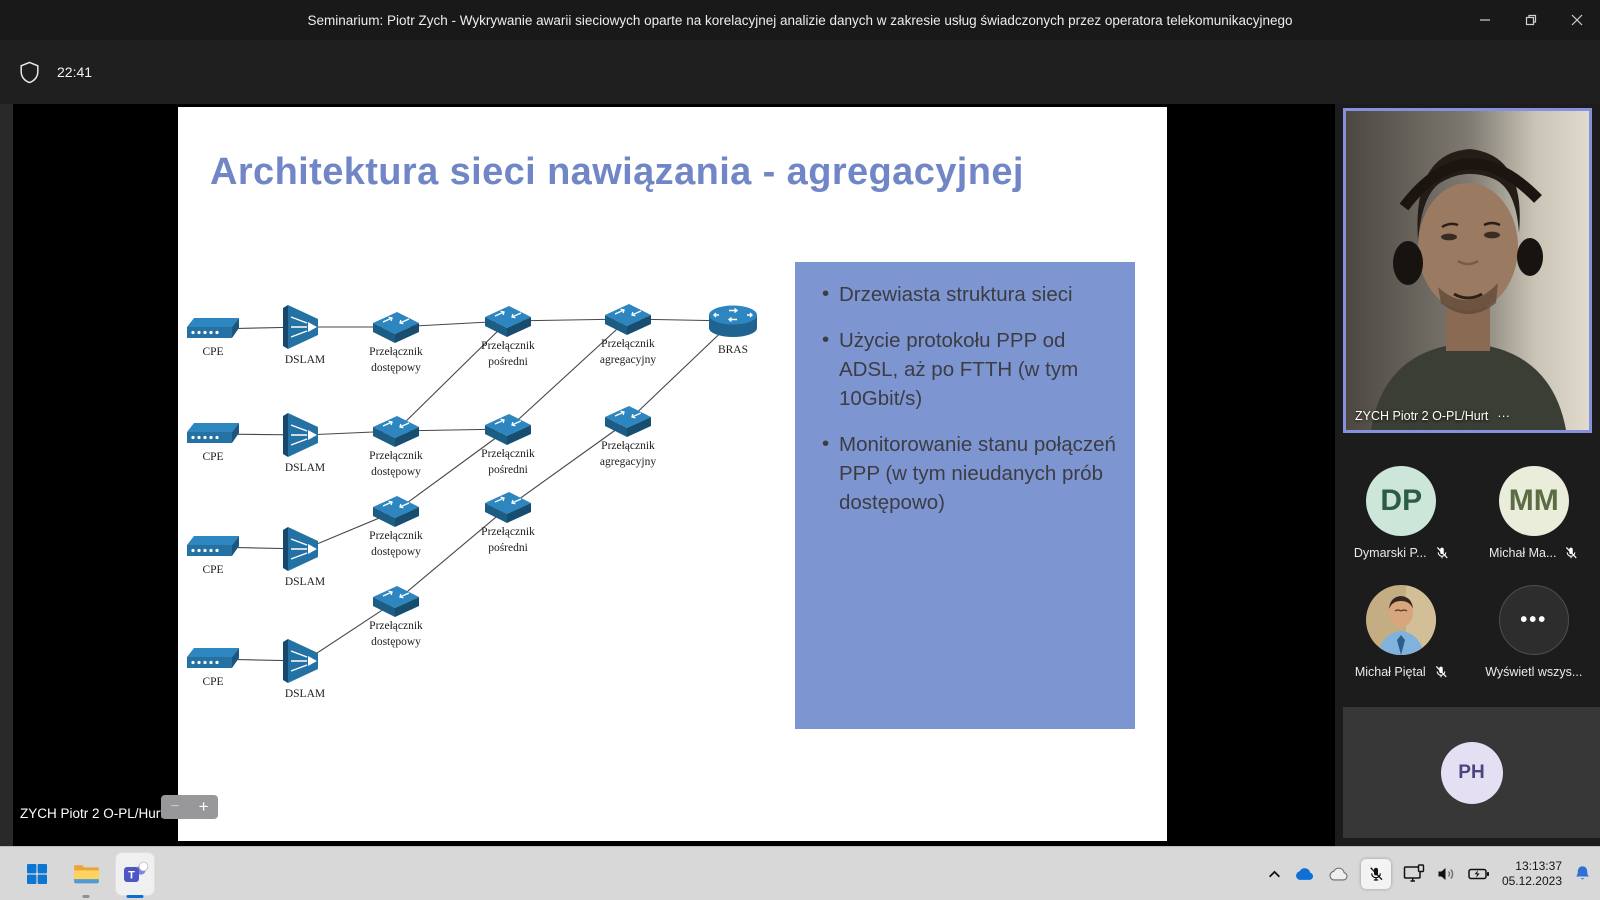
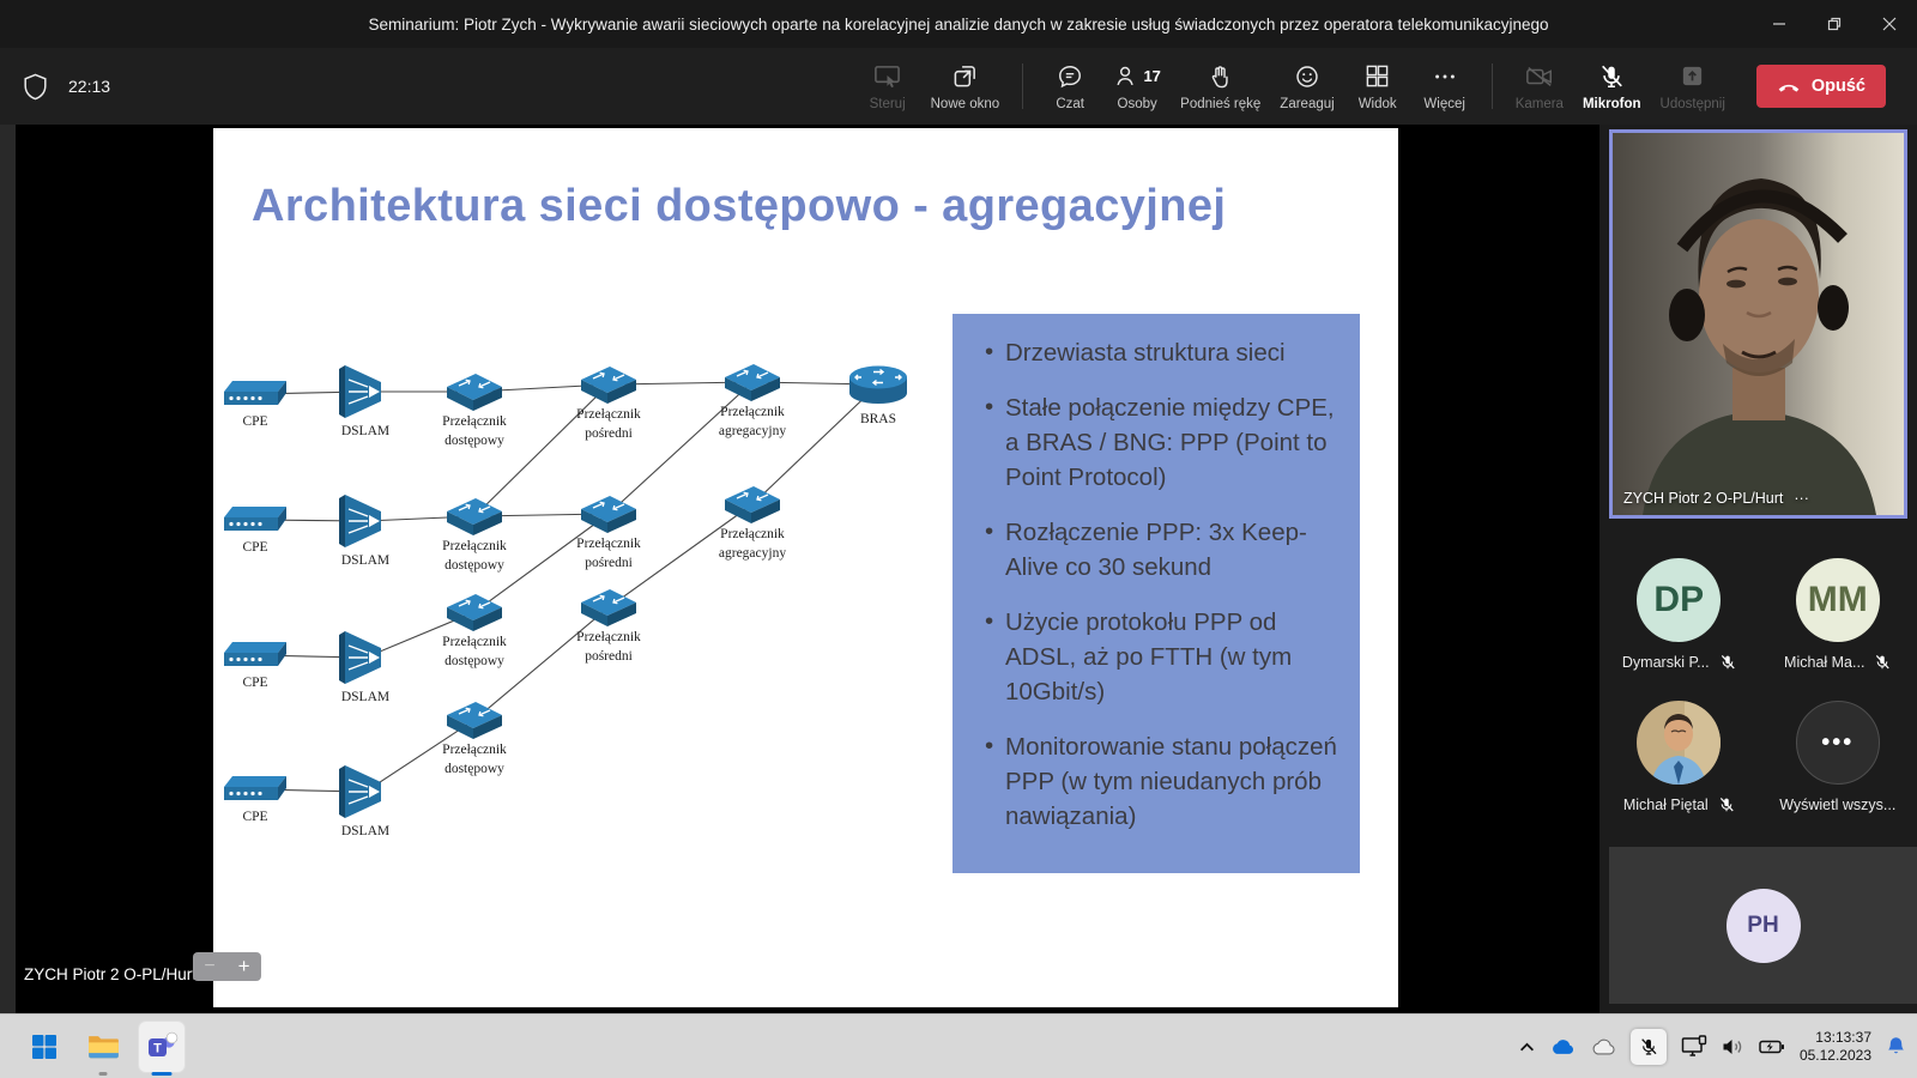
  Seminarium: Piotr Zych - Wykrywanie awarii sieciowych oparte na korelacyjnej analizie danych w zakresie usług świadczonych przez operatora telekomunikacyjnego
- 22:41
+ 22:13
+ Steruj
+ Nowe okno
+ Czat
+ 17
+ Osoby
+ Podnieś rękę
+ Zareaguj
+ Widok
+ Więcej
+ Kamera
+ Mikrofon
+ Udostępnij
+ Opuść
- Architektura sieci nawiązania - agregacyjnej
+ Architektura sieci dostępowo - agregacyjnej
  CPE
  DSLAM
  Przełącznik
  dostępowy
  Przełącznik
  pośredni
  Przełącznik
  agregacyjny
  BRAS
  CPE
  DSLAM
  Przełącznik
  dostępowy
  Przełącznik
  pośredni
  Przełącznik
  agregacyjny
  CPE
  DSLAM
  Przełącznik
  dostępowy
  Przełącznik
  pośredni
  CPE
  DSLAM
  Przełącznik
  dostępowy
  Drzewiasta struktura sieci
+ Stałe połączenie między CPE, a BRAS / BNG: PPP (Point to Point Protocol)
+ Rozłączenie PPP: 3x Keep-Alive co 30 sekund
  Użycie protokołu PPP od ADSL, aż po FTTH (w tym 10Gbit/s)
- Monitorowanie stanu połączeń PPP (w tym nieudanych prób dostępowo)
+ Monitorowanie stanu połączeń PPP (w tym nieudanych prób nawiązania)
  ZYCH Piotr 2 O-PL/Hur
  −
  +
  ZYCH Piotr 2 O-PL/Hurt
  ···
  DP
  Dymarski P...
  MM
  Michał Ma...
  Michał Piętal
  •••
  Wyświetl wszys...
  PH
  T
  13:13:37
  05.12.2023
